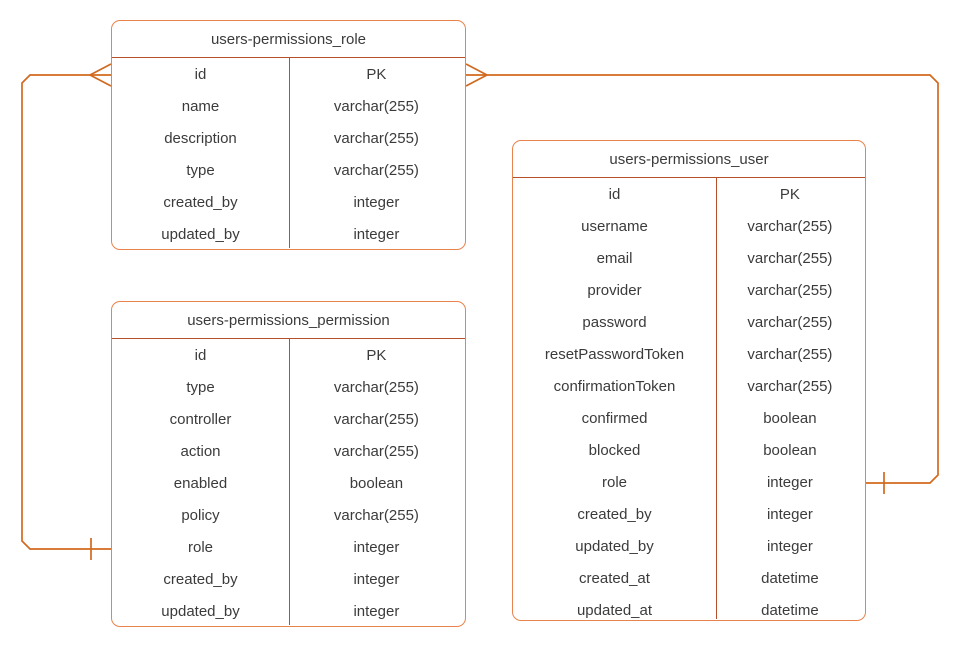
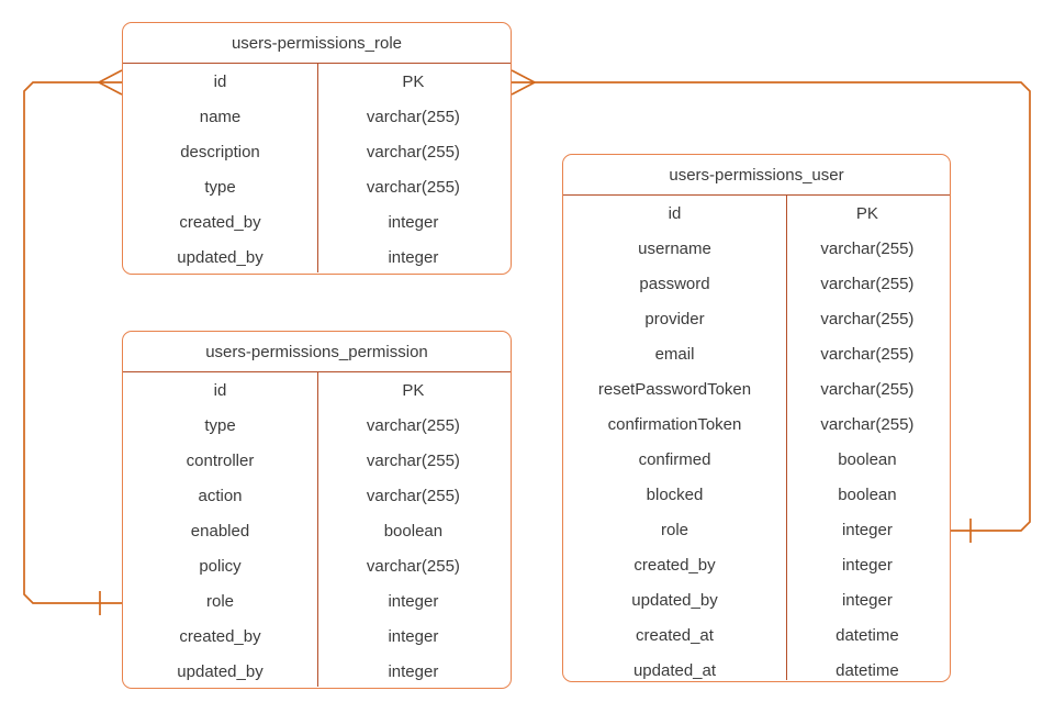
  users-permissions_role
  id
  PK
  name
  varchar(255)
  description
  varchar(255)
  type
  varchar(255)
  created_by
  integer
  updated_by
  integer
  users-permissions_permission
  id
  PK
  type
  varchar(255)
  controller
  varchar(255)
  action
  varchar(255)
  enabled
  boolean
  policy
  varchar(255)
  role
  integer
  created_by
  integer
  updated_by
  integer
  users-permissions_user
  id
  PK
  username
  varchar(255)
- email
+ password
  varchar(255)
  provider
  varchar(255)
- password
+ email
  varchar(255)
  resetPasswordToken
  varchar(255)
  confirmationToken
  varchar(255)
  confirmed
  boolean
  blocked
  boolean
  role
  integer
  created_by
  integer
  updated_by
  integer
  created_at
  datetime
  updated_at
  datetime
